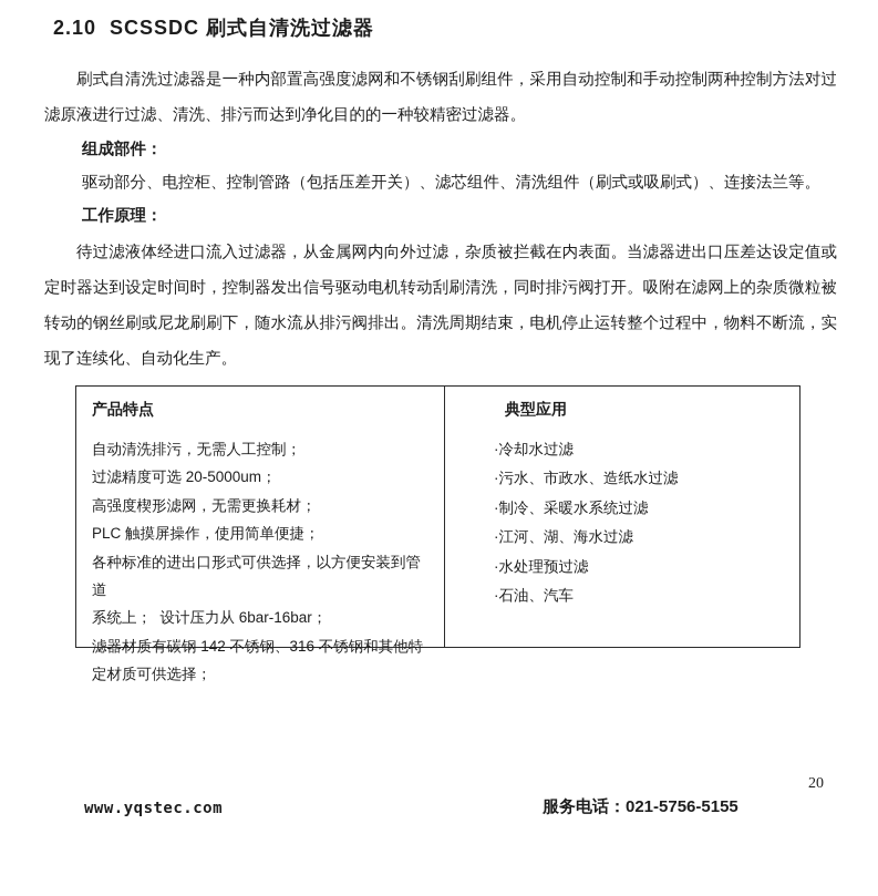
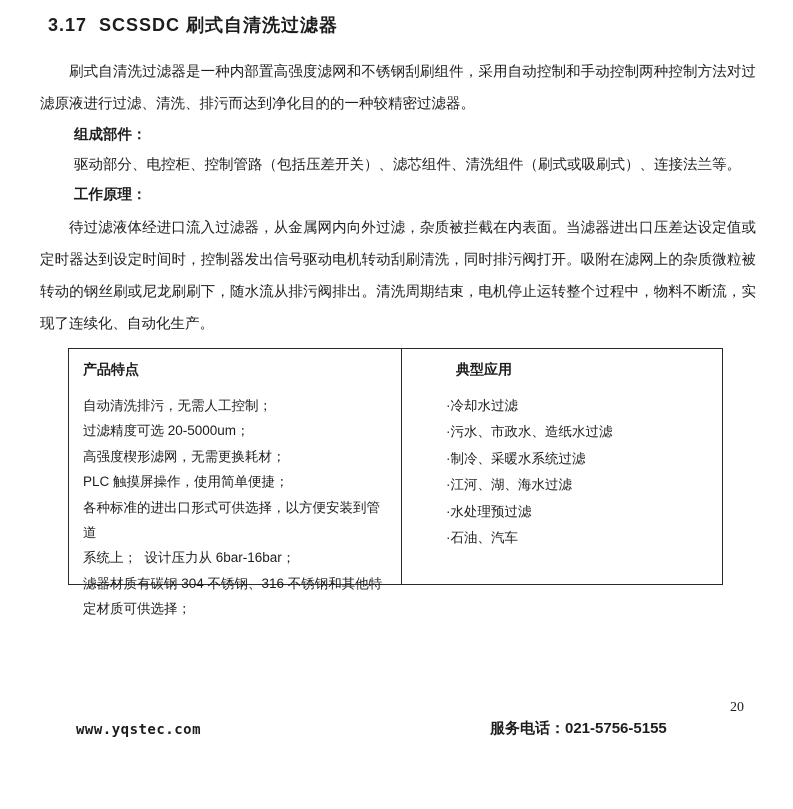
- 2.10 SCSSDC 刷式自清洗过滤器
+ 3.17 SCSSDC 刷式自清洗过滤器
  刷式自清洗过滤器是一种内部置高强度滤网和不锈钢刮刷组件，采用自动控制和手动控制两种控制方法对过滤原液进行过滤、清洗、排污而达到净化目的的一种较精密过滤器。
  组成部件：
  驱动部分、电控柜、控制管路（包括压差开关）、滤芯组件、清洗组件（刷式或吸刷式）、连接法兰等。
  工作原理：
  待过滤液体经进口流入过滤器，从金属网内向外过滤，杂质被拦截在内表面。当滤器进出口压差达设定值或定时器达到设定时间时，控制器发出信号驱动电机转动刮刷清洗，同时排污阀打开。吸附在滤网上的杂质微粒被转动的钢丝刷或尼龙刷刷下，随水流从排污阀排出。清洗周期结束，电机停止运转整个过程中，物料不断流，实现了连续化、自动化生产。
  产品特点
  自动清洗排污，无需人工控制；
  过滤精度可选 20-5000um；
  高强度楔形滤网，无需更换耗材；
  PLC 触摸屏操作，使用简单便捷；
  各种标准的进出口形式可供选择，以方便安装到管道
  系统上； 设计压力从 6bar-16bar；
- 滤器材质有碳钢 142 不锈钢、316 不锈钢和其他特定材质可供选择；
+ 滤器材质有碳钢 304 不锈钢、316 不锈钢和其他特定材质可供选择；
  典型应用
  ·冷却水过滤
  ·污水、市政水、造纸水过滤
  ·制冷、采暖水系统过滤
  ·江河、湖、海水过滤
  ·水处理预过滤
  ·石油、汽车
  20
  www.yqstec.com
  服务电话：021-5756-5155
